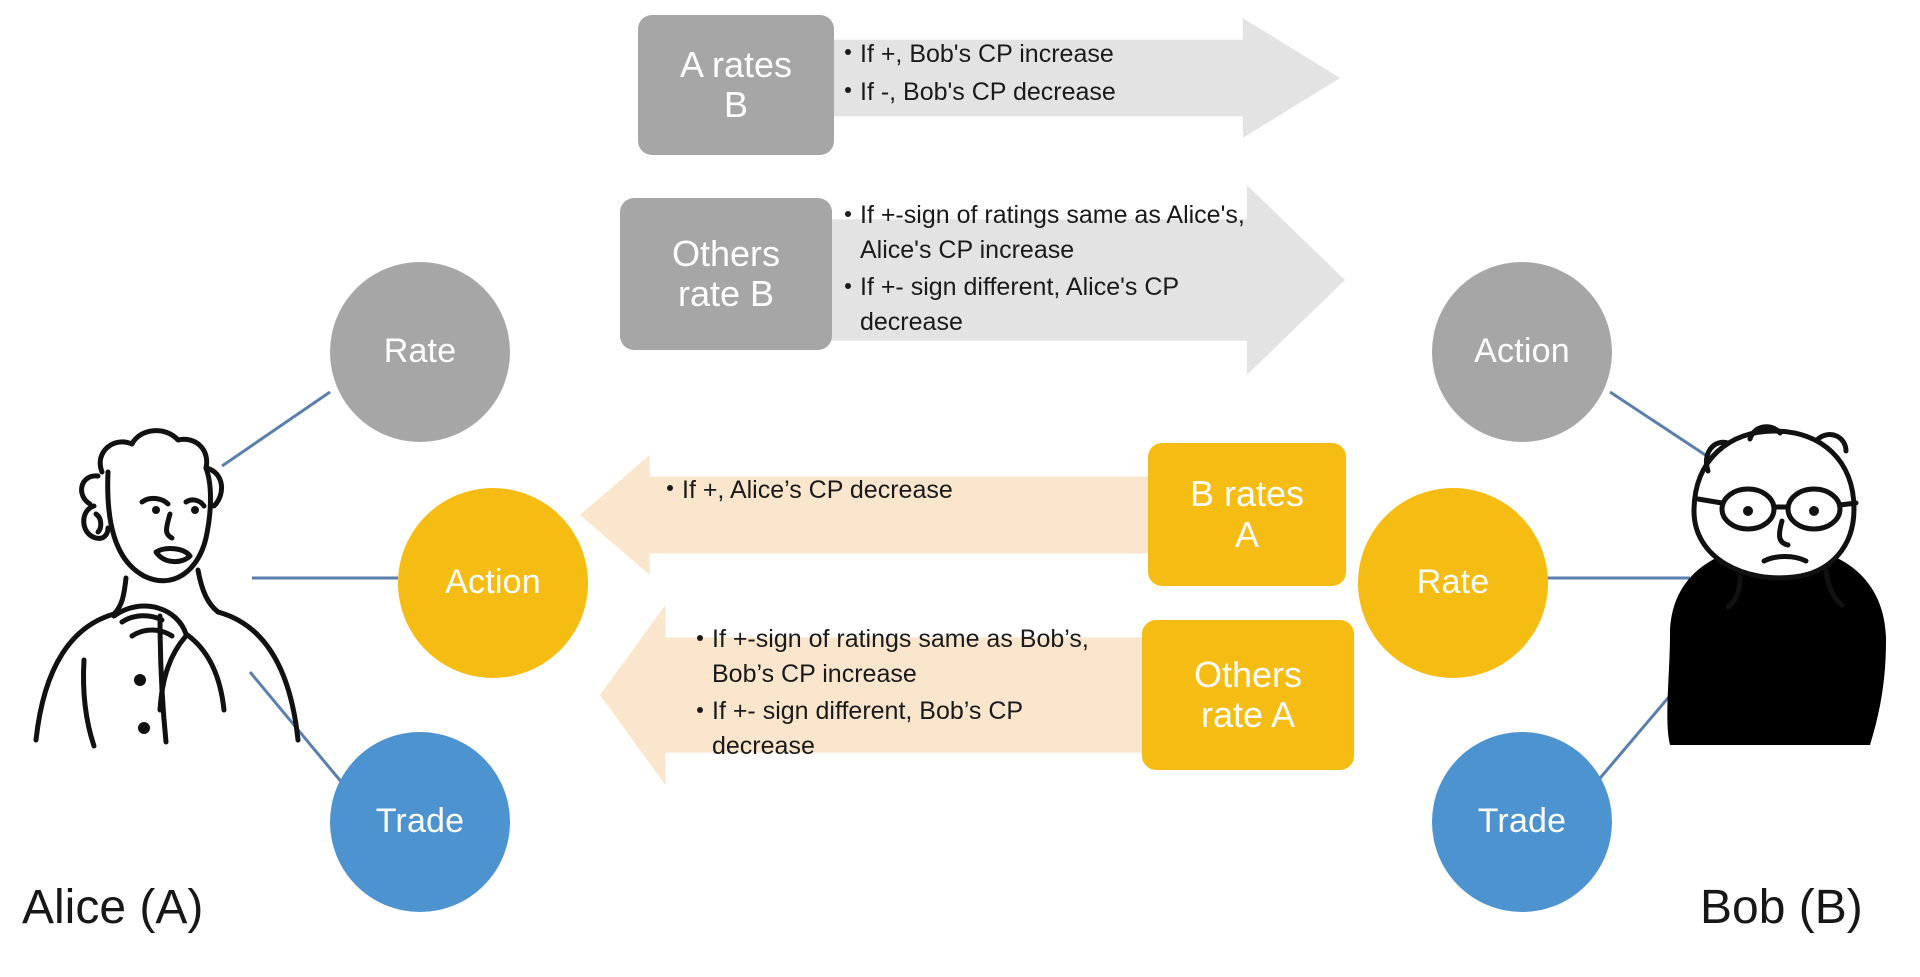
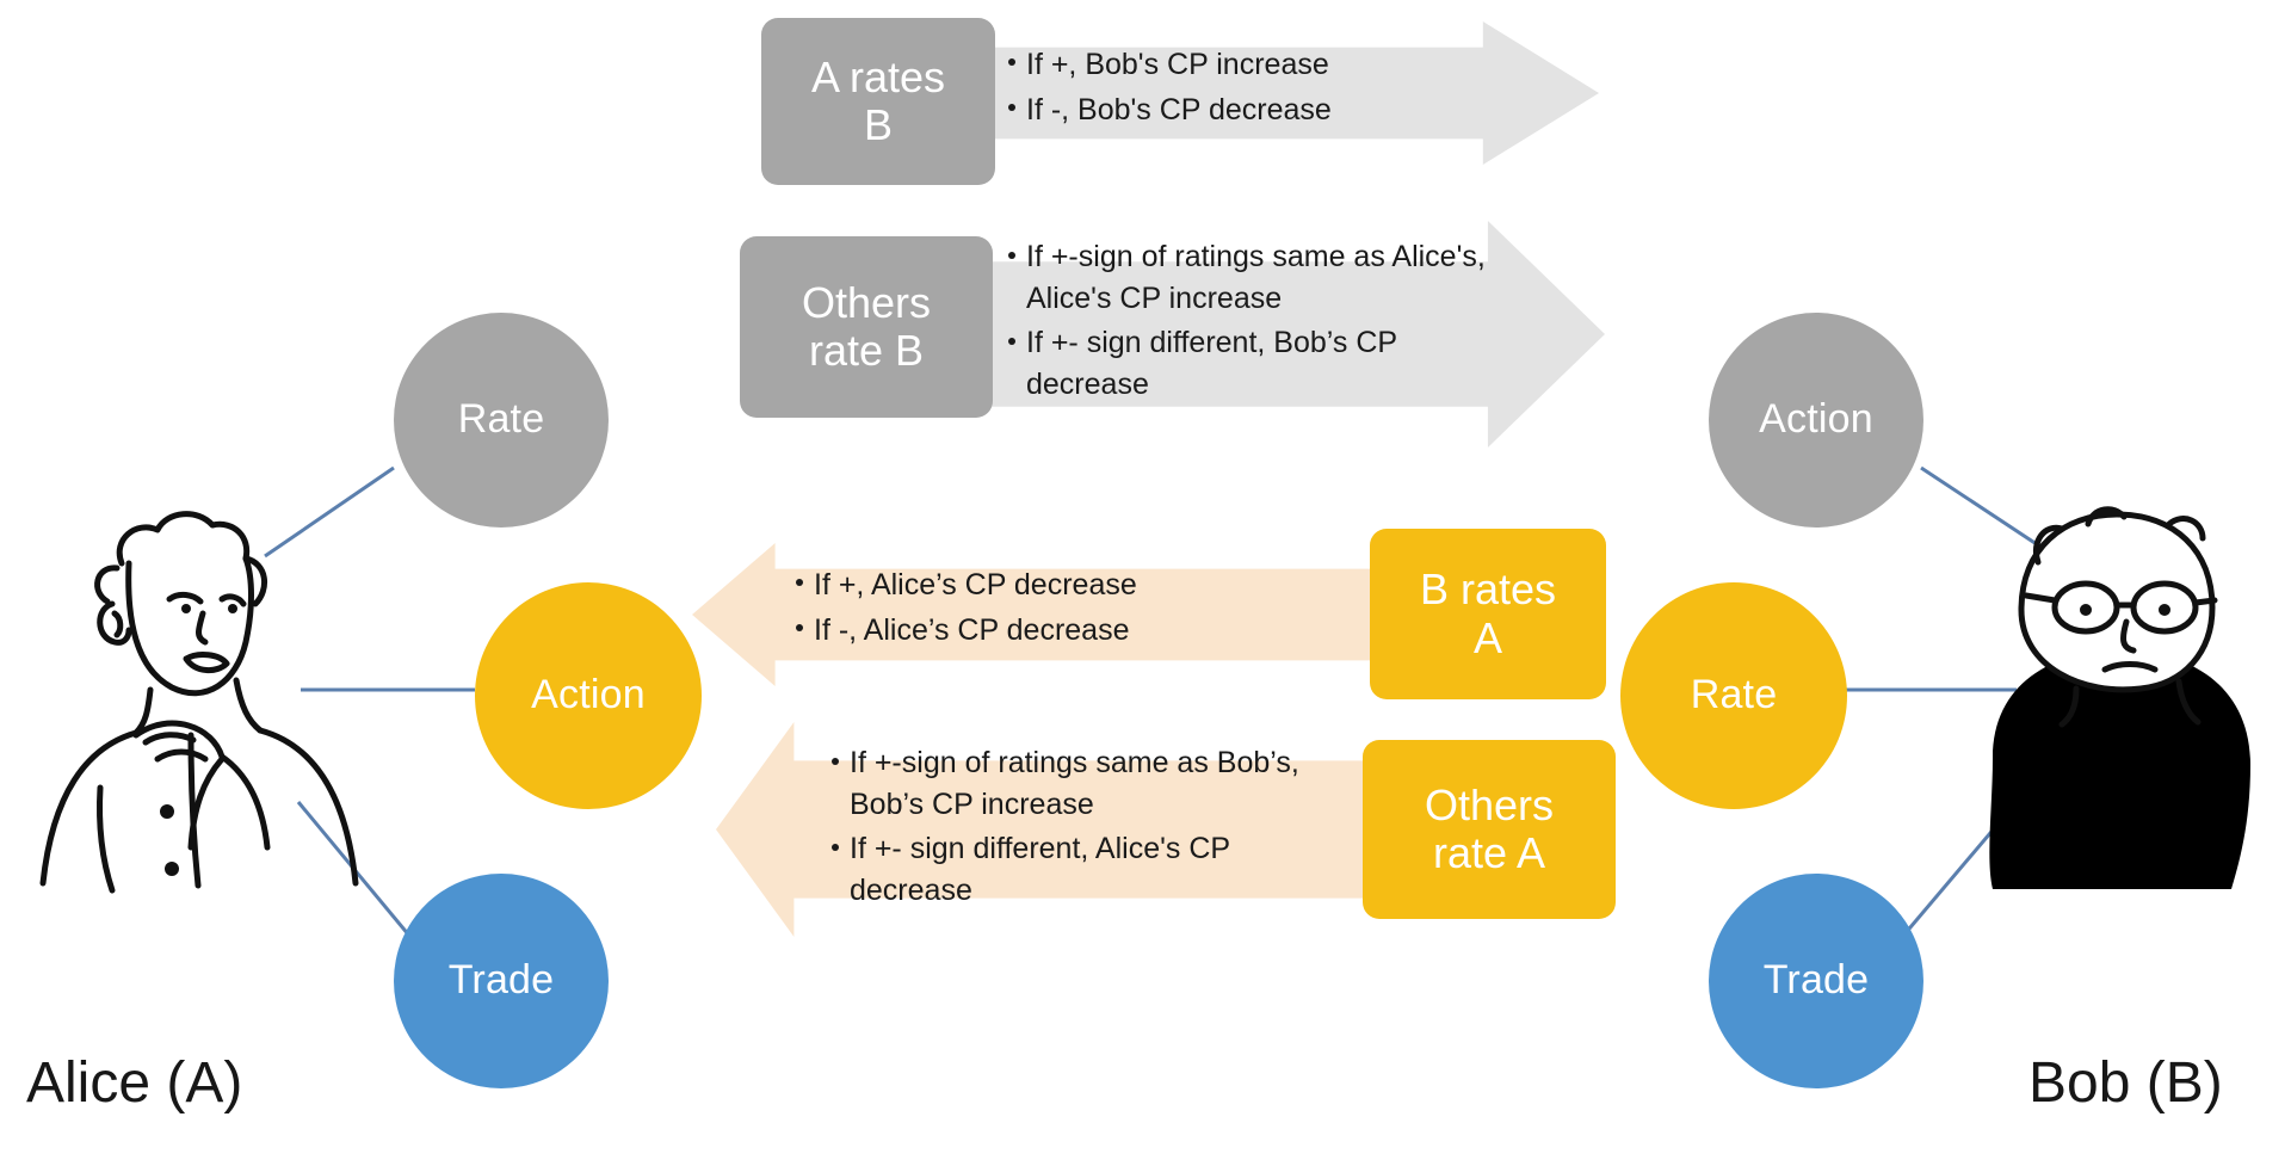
  Rate
  Action
  Trade
  Action
  Rate
  Trade
  If +, Bob's CP increase
  If -, Bob's CP decrease
  A rates
  B
  If +-sign of ratings same as Alice's, Alice's CP increase
- If +- sign different, Alice's CP decrease
+ If +- sign different, Bob’s CP decrease
  Others
  rate B
  If +, Alice’s CP decrease
+ If -, Alice’s CP decrease
  B rates
  A
  If +-sign of ratings same as Bob’s, Bob’s CP increase
- If +- sign different, Bob’s CP decrease
+ If +- sign different, Alice's CP decrease
  Others
  rate A
  Alice (A)
  Bob (B)
